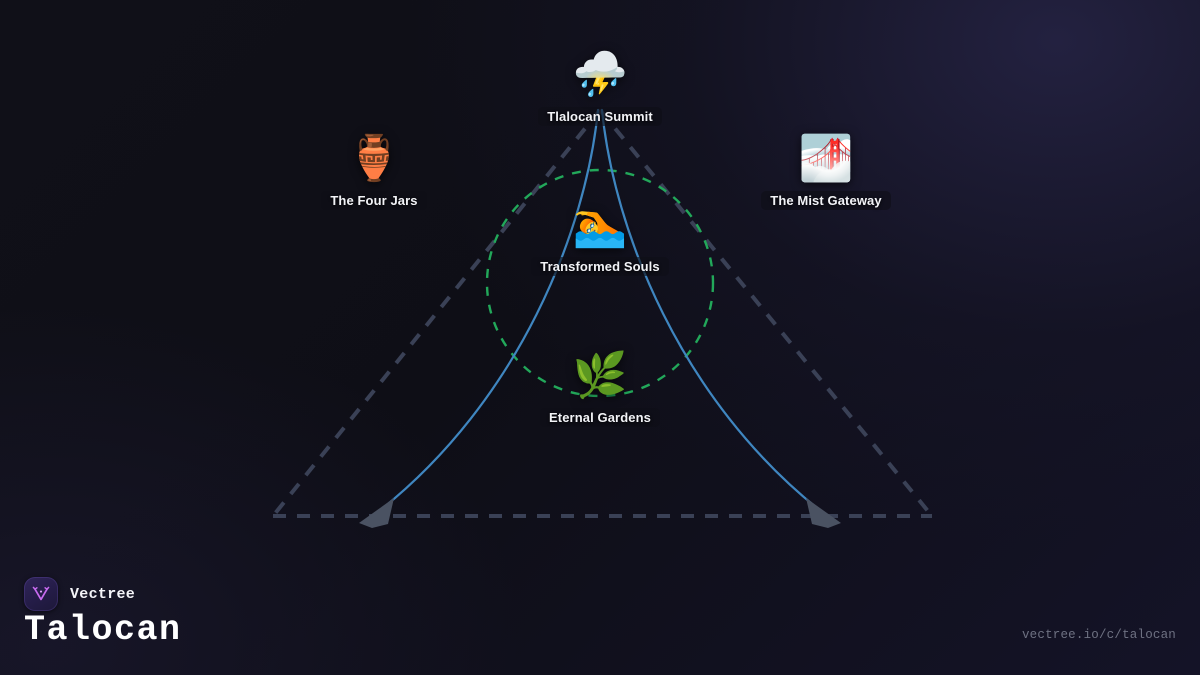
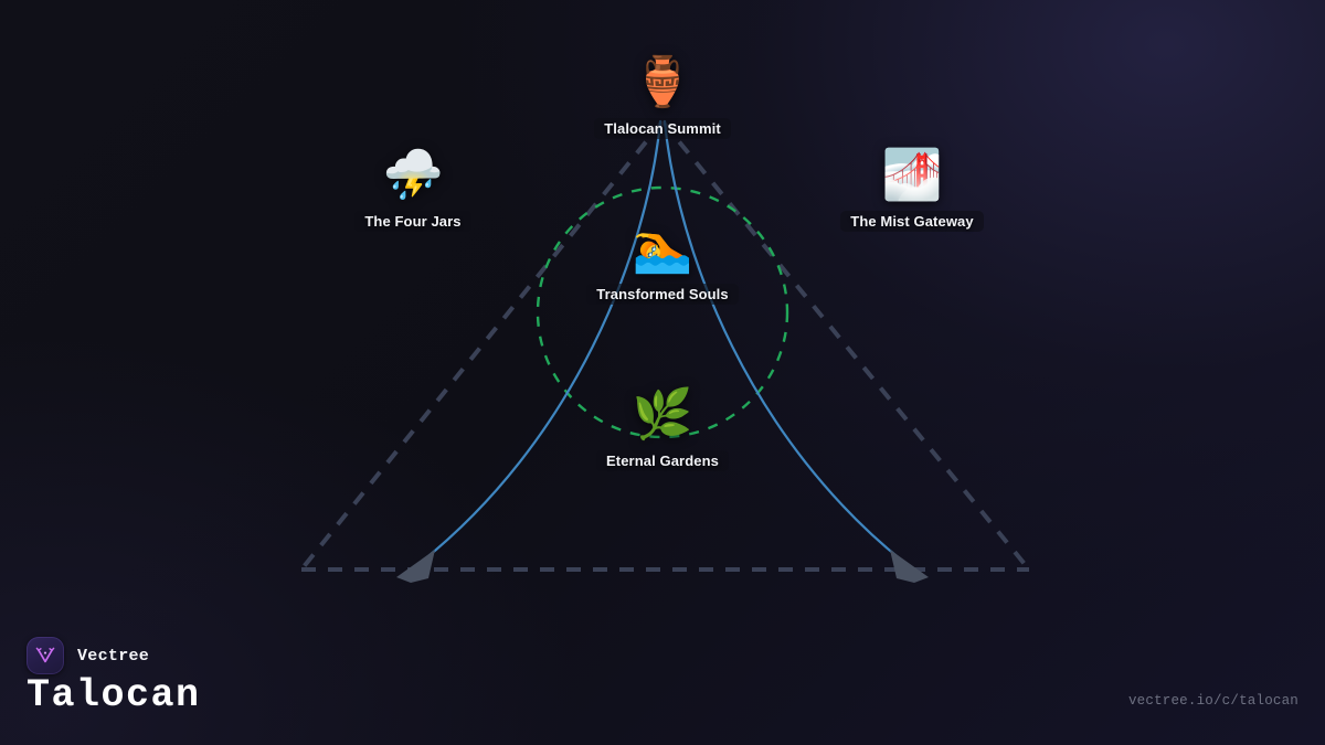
- ⛈️
+ 🏺
  Tlalocan Summit
- 🏺
+ ⛈️
  The Four Jars
  🌁
  The Mist Gateway
  🏊
  Transformed Souls
  🌿
  Eternal Gardens
  Vectree
  Talocan
  vectree.io/c/talocan
